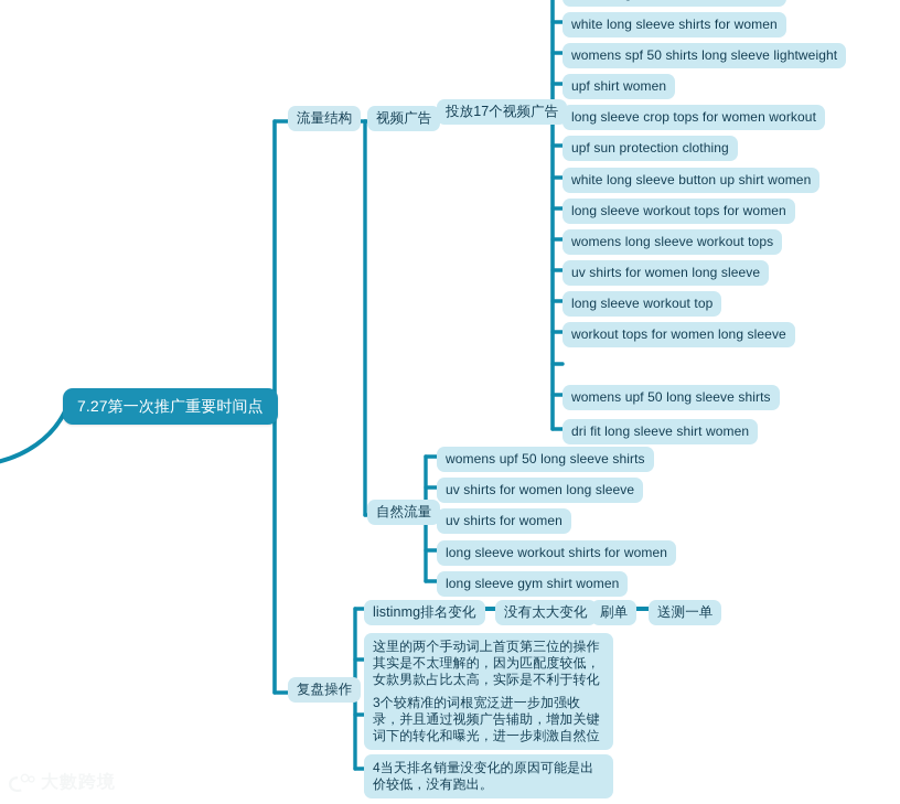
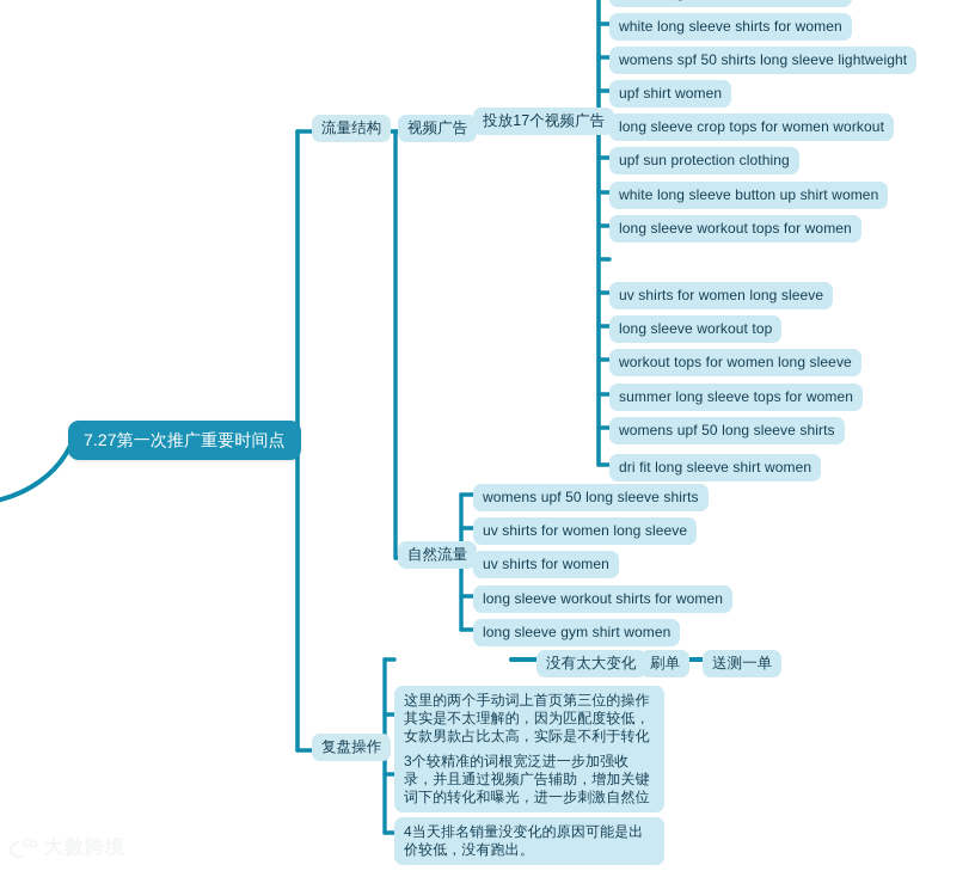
  7.27第一次推广重要时间点
  流量结构
  复盘操作
  视频广告
  自然流量
  投放17个视频广告
  white long sleeve shirts for women
  womens spf 50 shirts long sleeve lightweight
  upf shirt women
  long sleeve crop tops for women workout
  upf sun protection clothing
  white long sleeve button up shirt women
  long sleeve workout tops for women
- womens long sleeve workout tops
  uv shirts for women long sleeve
  long sleeve workout top
  workout tops for women long sleeve
+ summer long sleeve tops for women
  womens upf 50 long sleeve shirts
  dri fit long sleeve shirt women
  womens upf 50 long sleeve shirts
  uv shirts for women long sleeve
  uv shirts for women
  long sleeve workout shirts for women
  long sleeve gym shirt women
- listinmg排名变化
  没有太大变化
  刷单
  送测一单
  这里的两个手动词上首页第三位的操作其实是不太理解的，因为匹配度较低，女款男款占比太高，实际是不利于转化
  3个较精准的词根宽泛进一步加强收录，并且通过视频广告辅助，增加关键词下的转化和曝光，进一步刺激自然位
  4当天排名销量没变化的原因可能是出价较低，没有跑出。
